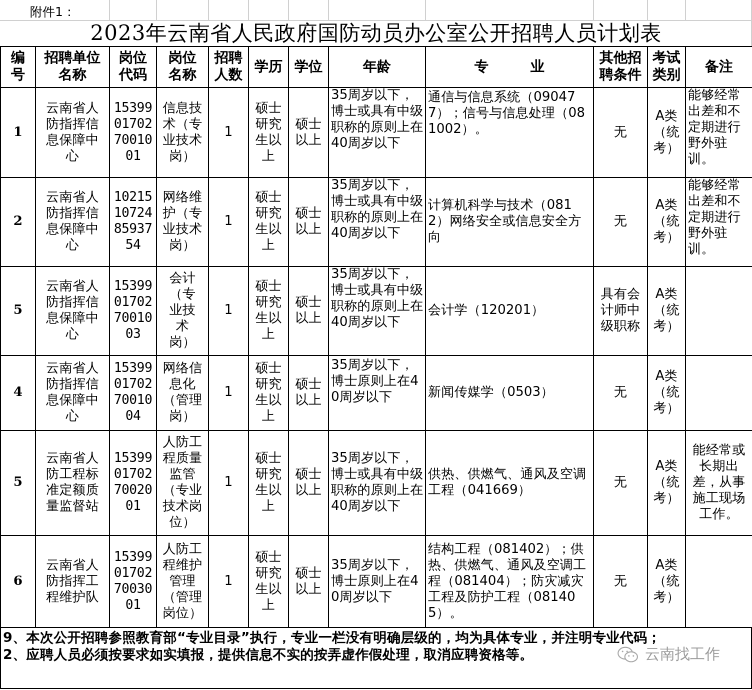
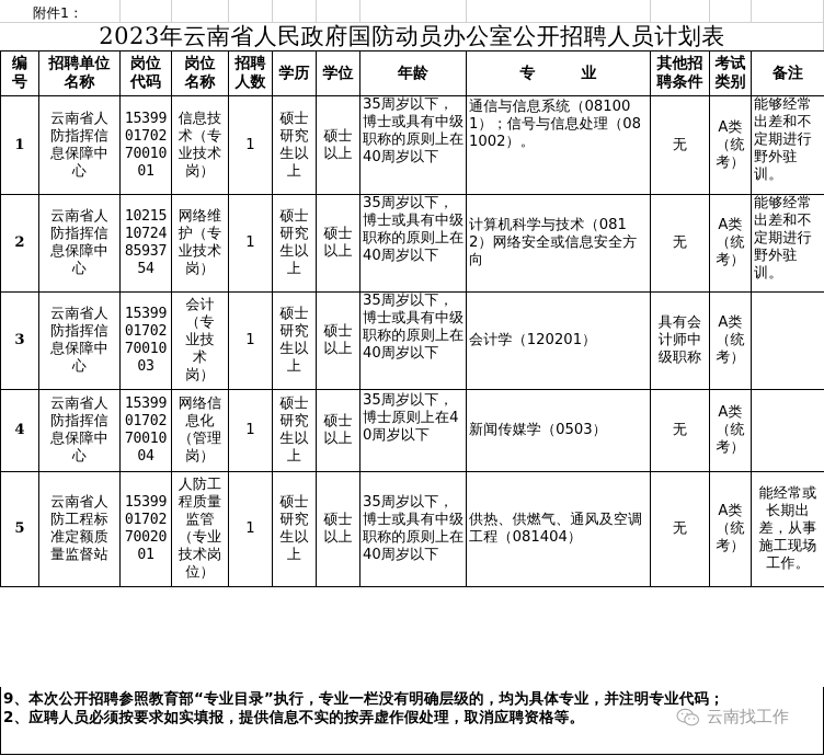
  附件1：
  2023年云南省人民政府国防动员办公室公开招聘人员计划表
  编号	招聘单位名称	岗位代码	岗位名称	招聘人数	学历	学位	年龄	专 业	其他招聘条件	考试类别	备注
- 1	云南省人防指挥信息保障中心	15399017027001001	信息技术（专业技术岗）	1	硕士研究生以上	硕士以上	35周岁以下，博士或具有中级职称的原则上在40周岁以下	通信与信息系统（090477）；信号与信息处理（081002）。	无	A类（统考）	能够经常出差和不定期进行野外驻训。
+ 1	云南省人防指挥信息保障中心	15399017027001001	信息技术（专业技术岗）	1	硕士研究生以上	硕士以上	35周岁以下，博士或具有中级职称的原则上在40周岁以下	通信与信息系统（081001）；信号与信息处理（081002）。	无	A类（统考）	能够经常出差和不定期进行野外驻训。
  2	云南省人防指挥信息保障中心	10215107248593754	网络维护（专业技术岗）	1	硕士研究生以上	硕士以上	35周岁以下，博士或具有中级职称的原则上在40周岁以下	计算机科学与技术（0812）网络安全或信息安全方向	无	A类（统考）	能够经常出差和不定期进行野外驻训。
- 5	云南省人防指挥信息保障中心	15399017027001003	会计（专业技术岗）	1	硕士研究生以上	硕士以上	35周岁以下，博士或具有中级职称的原则上在40周岁以下	会计学（120201）	具有会计师中级职称	A类（统考）
+ 3	云南省人防指挥信息保障中心	15399017027001003	会计（专业技术岗）	1	硕士研究生以上	硕士以上	35周岁以下，博士或具有中级职称的原则上在40周岁以下	会计学（120201）	具有会计师中级职称	A类（统考）
  4	云南省人防指挥信息保障中心	15399017027001004	网络信息化（管理岗）	1	硕士研究生以上	硕士以上	35周岁以下，博士原则上在40周岁以下	新闻传媒学（0503）	无	A类（统考）
- 5	云南省人防工程标准定额质量监督站	15399017027002001	人防工程质量监管（专业技术岗位）	1	硕士研究生以上	硕士以上	35周岁以下，博士或具有中级职称的原则上在40周岁以下	供热、供燃气、通风及空调工程（041669）	无	A类（统考）	能经常或长期出差，从事施工现场工作。
+ 5	云南省人防工程标准定额质量监督站	15399017027002001	人防工程质量监管（专业技术岗位）	1	硕士研究生以上	硕士以上	35周岁以下，博士或具有中级职称的原则上在40周岁以下	供热、供燃气、通风及空调工程（081404）	无	A类（统考）	能经常或长期出差，从事施工现场工作。
- 6	云南省人防指挥工程维护队	15399017027003001	人防工程维护管理（管理岗位）	1	硕士研究生以上	硕士以上	35周岁以下，博士原则上在40周岁以下	结构工程（081402）；供热、供燃气、通风及空调工程（081404）；防灾减灾工程及防护工程（081405）。	无	A类（统考）
  9、本次公开招聘参照教育部“专业目录”执行，专业一栏没有明确层级的，均为具体专业，并注明专业代码；
  2、应聘人员必须按要求如实填报，提供信息不实的按弄虚作假处理，取消应聘资格等。
  云南找工作
